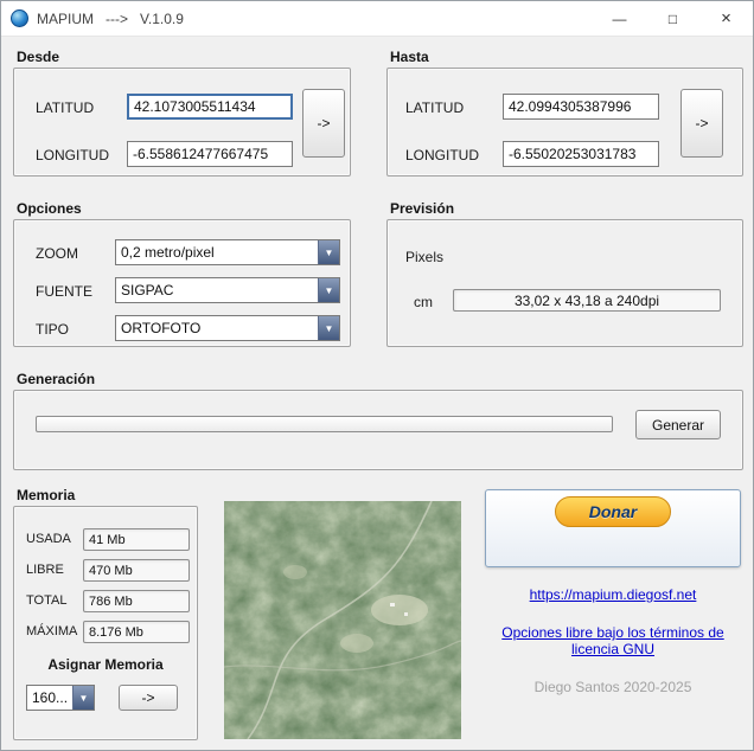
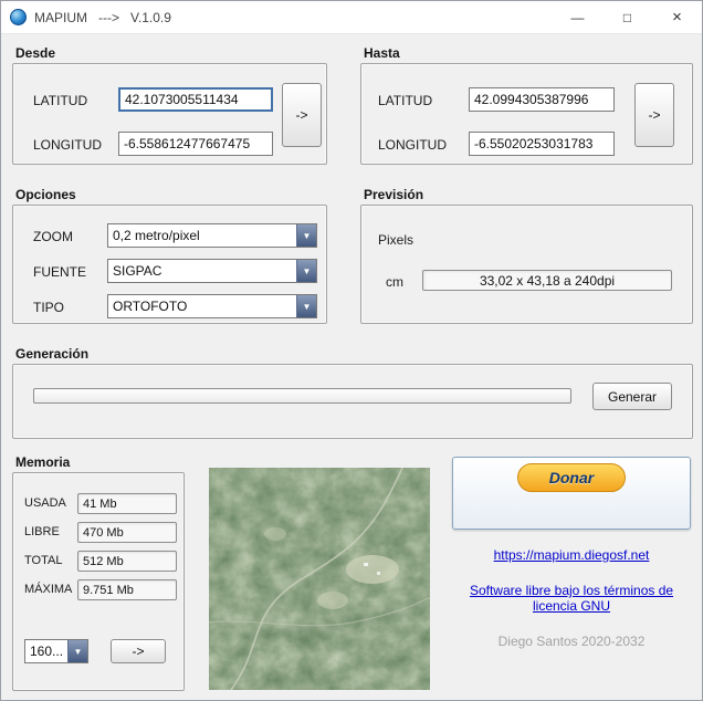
  MAPIUM ---> V.1.0.9
  —
  □
  ×
  Desde
  LATITUD
  42.1073005511434
  LONGITUD
  -6.558612477667475
  ->
  Hasta
  LATITUD
  42.0994305387996
  LONGITUD
  -6.55020253031783
  ->
  Opciones
  ZOOM
  0,2 metro/pixel
  ▼
  FUENTE
  SIGPAC
  ▼
  TIPO
  ORTOFOTO
  ▼
  Previsión
  Pixels
  cm
  33,02 x 43,18 a 240dpi
  Generación
  Generar
  Memoria
  USADA
  41 Mb
  LIBRE
  470 Mb
  TOTAL
- 786 Mb
+ 512 Mb
  MÁXIMA
- 8.176 Mb
+ 9.751 Mb
- Asignar Memoria
  160...
  ▼
  ->
  Donar
  https://mapium.diegosf.net
- Opciones libre bajo los términos de licencia GNU
+ Software libre bajo los términos de licencia GNU
- Diego Santos 2020-2025
+ Diego Santos 2020-2032
